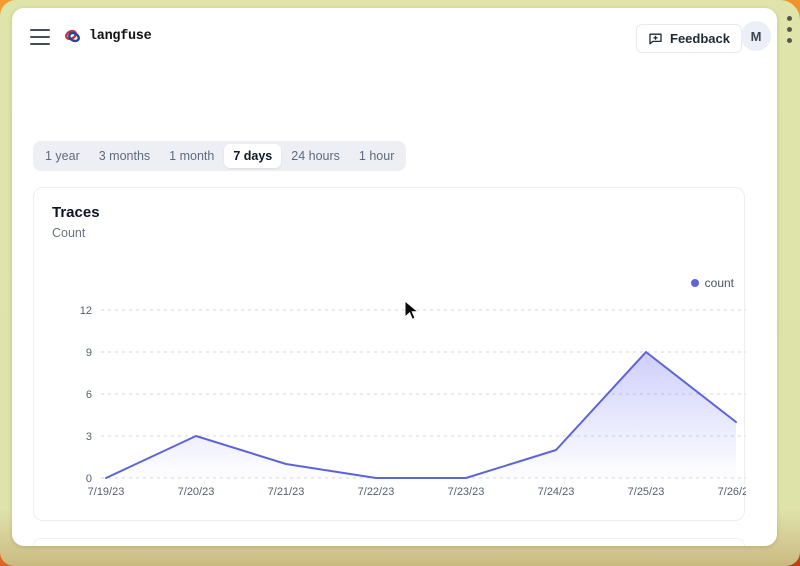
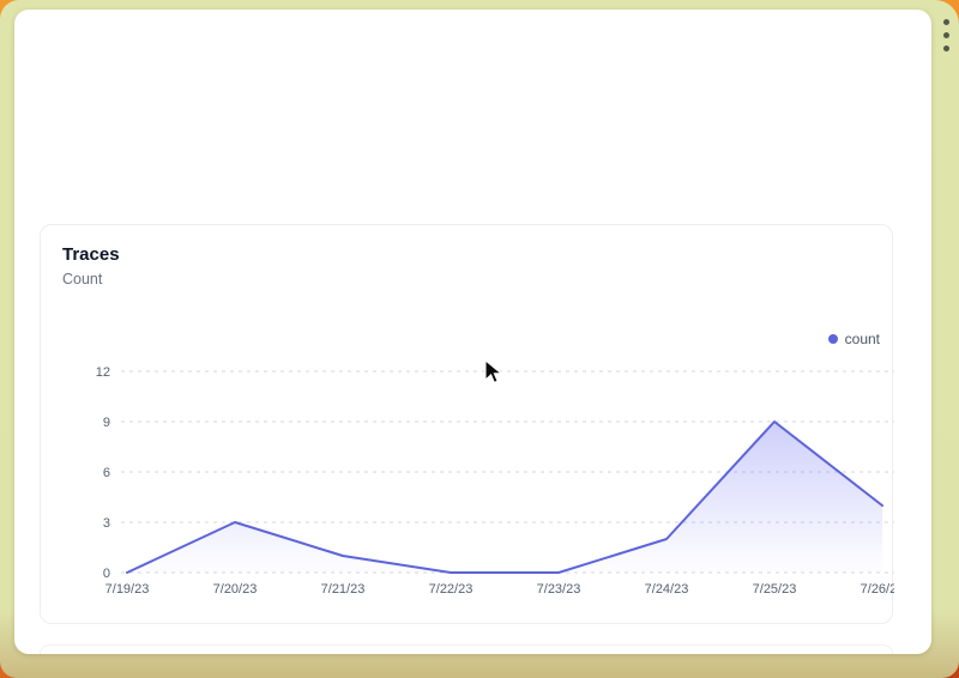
- langfuse
- Feedback
- M
- 1 year
- 3 months
- 1 month
- 7 days
- 24 hours
- 1 hour
  Traces
  Count
  count
  0
  3
  6
  9
  12
  7/19/23
  7/20/23
  7/21/23
  7/22/23
  7/23/23
  7/24/23
  7/25/23
  7/26/2
